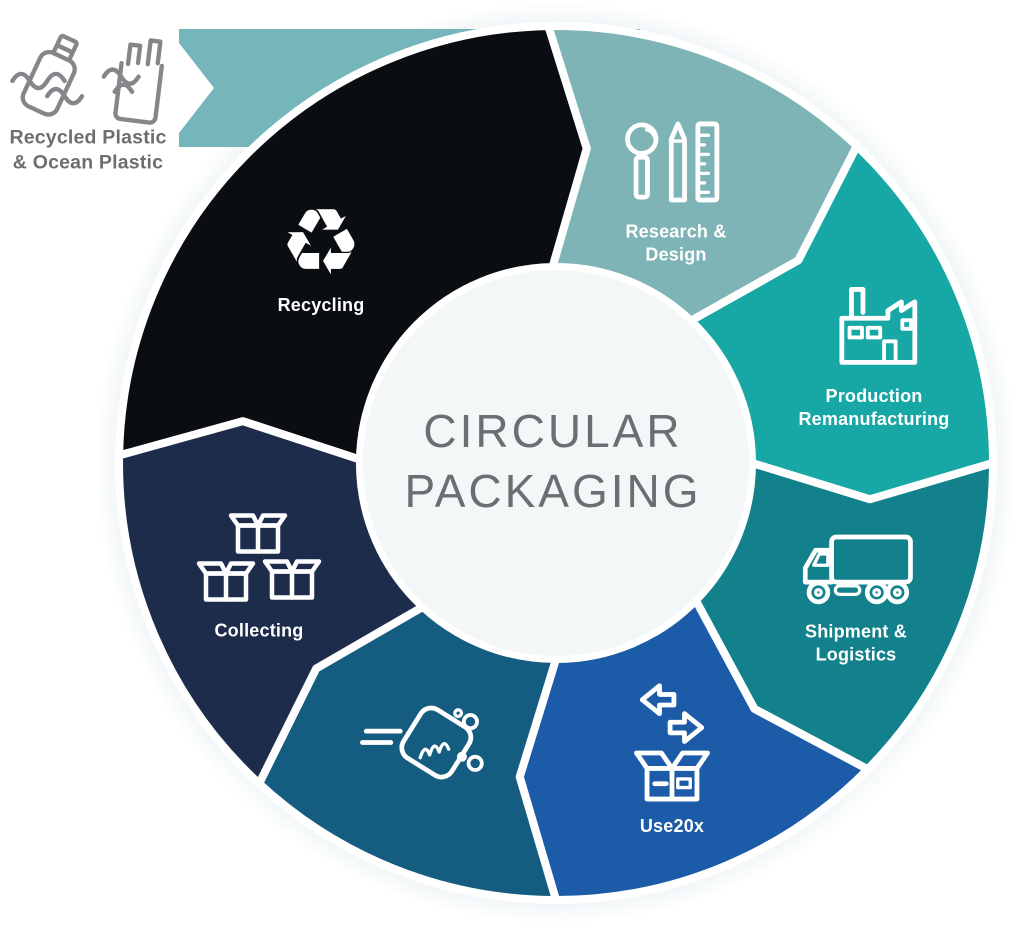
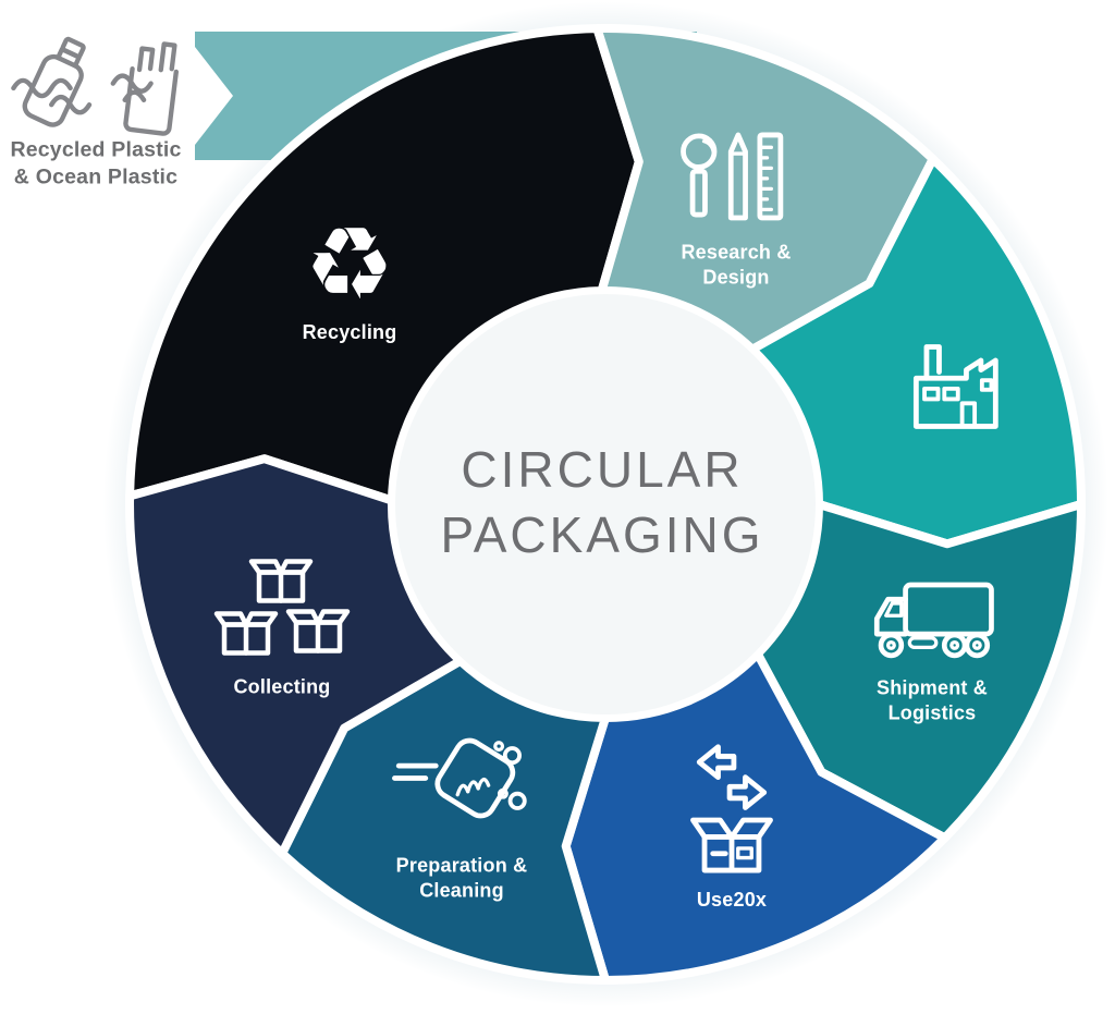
  ♻
  Recycling
  Research &
  Design
- Production
- Remanufacturing
  Shipment &
  Logistics
  Use20x
+ Preparation &
+ Cleaning
  Collecting
  CIRCULAR
  PACKAGING
  Recycled Plastic
  & Ocean Plastic
